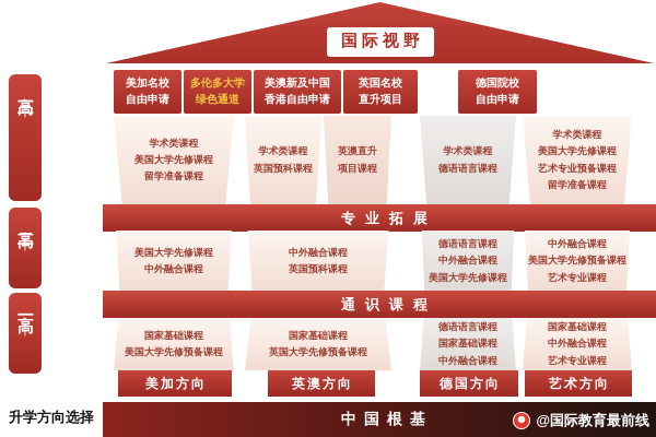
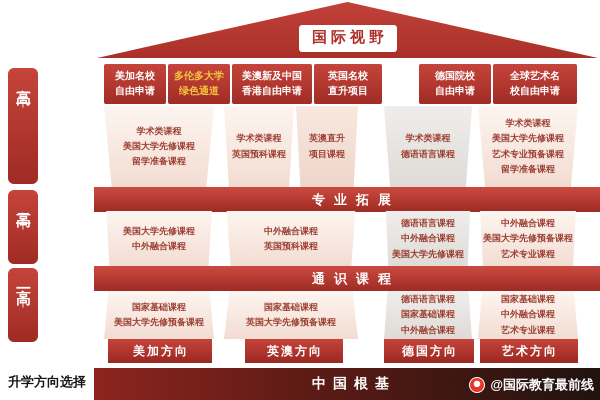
  国际视野
  ↑
  ↑
  ↑
  升学方向选择
  美加名校
  自由申请
  多伦多大学
  绿色通道
  美澳新及中国
  香港自由申请
  英国名校
  直升项目
  德国院校
  自由申请
+ 全球艺术名
+ 校自由申请
  学术类课程
  美国大学先修课程
  留学准备课程
  学术类课程
  英国预科课程
  英澳直升
  项目课程
  学术类课程
  德语语言课程
  学术类课程
  美国大学先修课程
  艺术专业预备课程
  留学准备课程
  专业拓展
  美国大学先修课程
  中外融合课程
  中外融合课程
  英国预科课程
  德语语言课程
  中外融合课程
  美国大学先修课程
  中外融合课程
  美国大学先修预备课程
  艺术专业课程
  通识课程
  国家基础课程
  美国大学先修预备课程
  国家基础课程
  英国大学先修预备课程
  德语语言课程
  国家基础课程
  中外融合课程
  国家基础课程
  中外融合课程
  艺术专业课程
  美加方向
  英澳方向
  德国方向
  艺术方向
  中国根基
  @国际教育最前线
